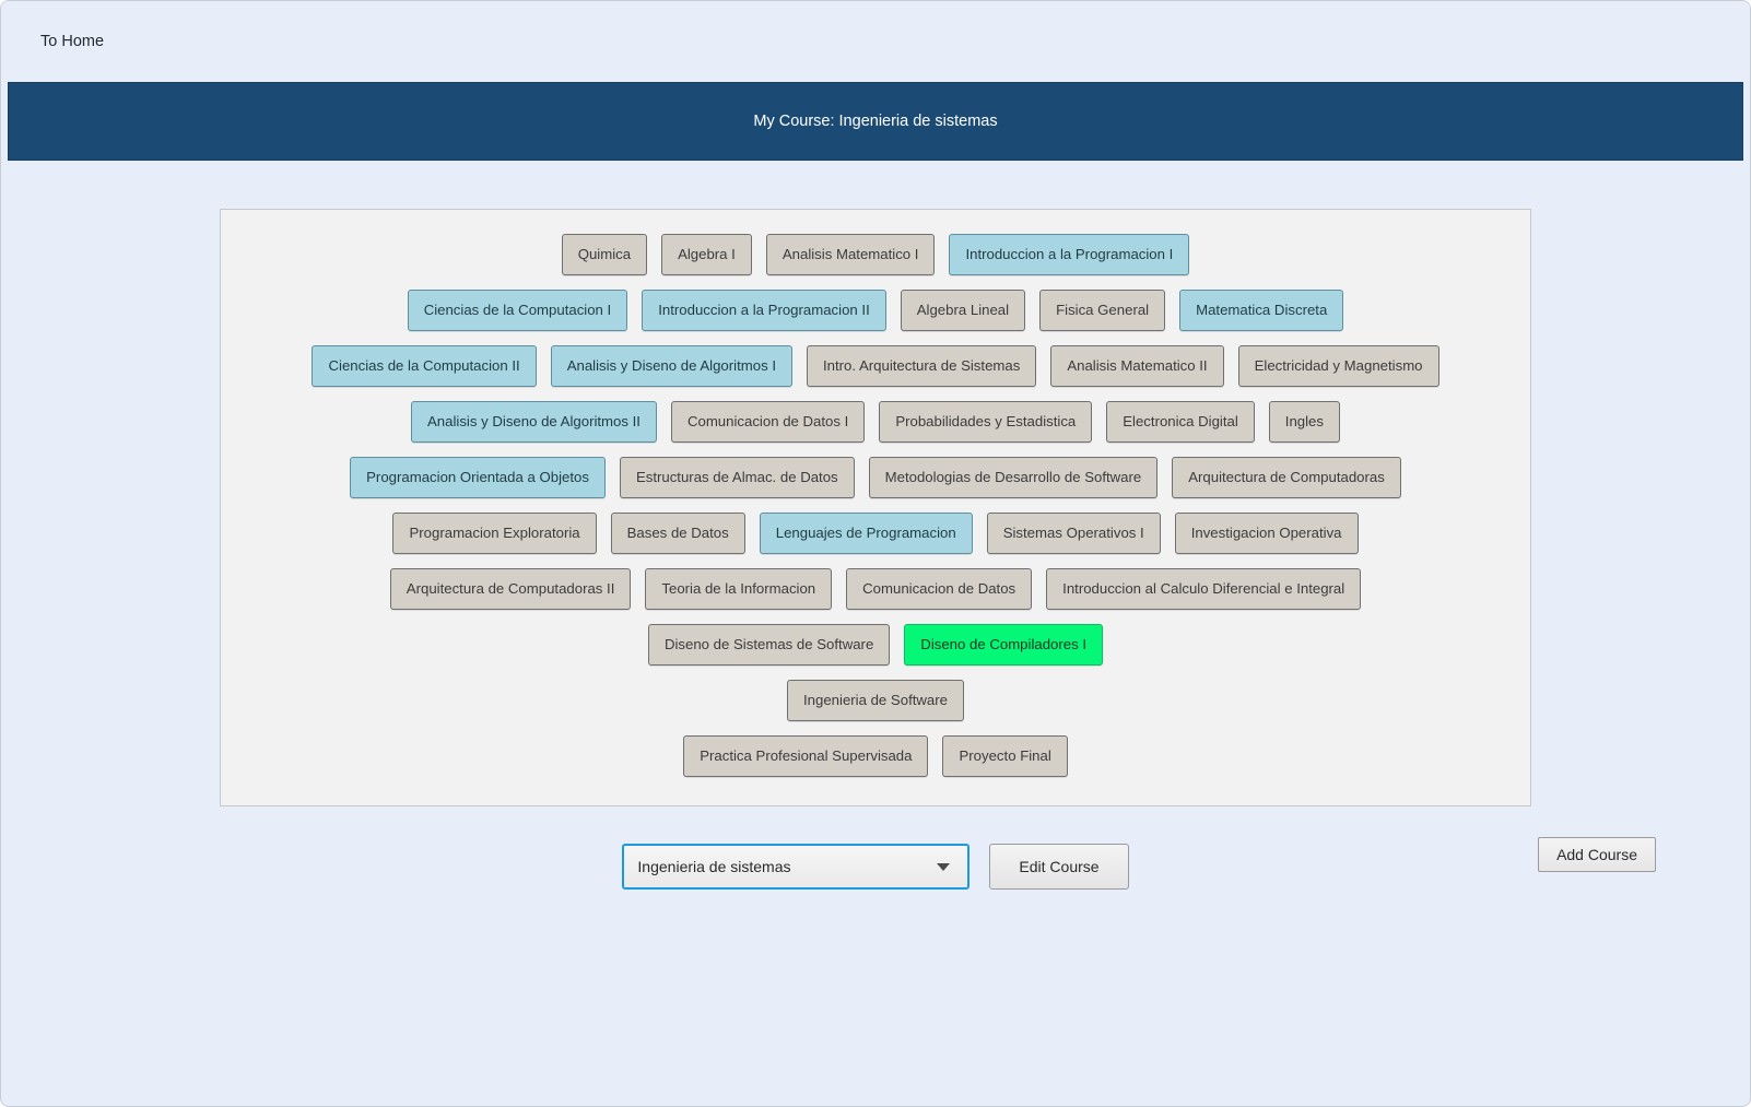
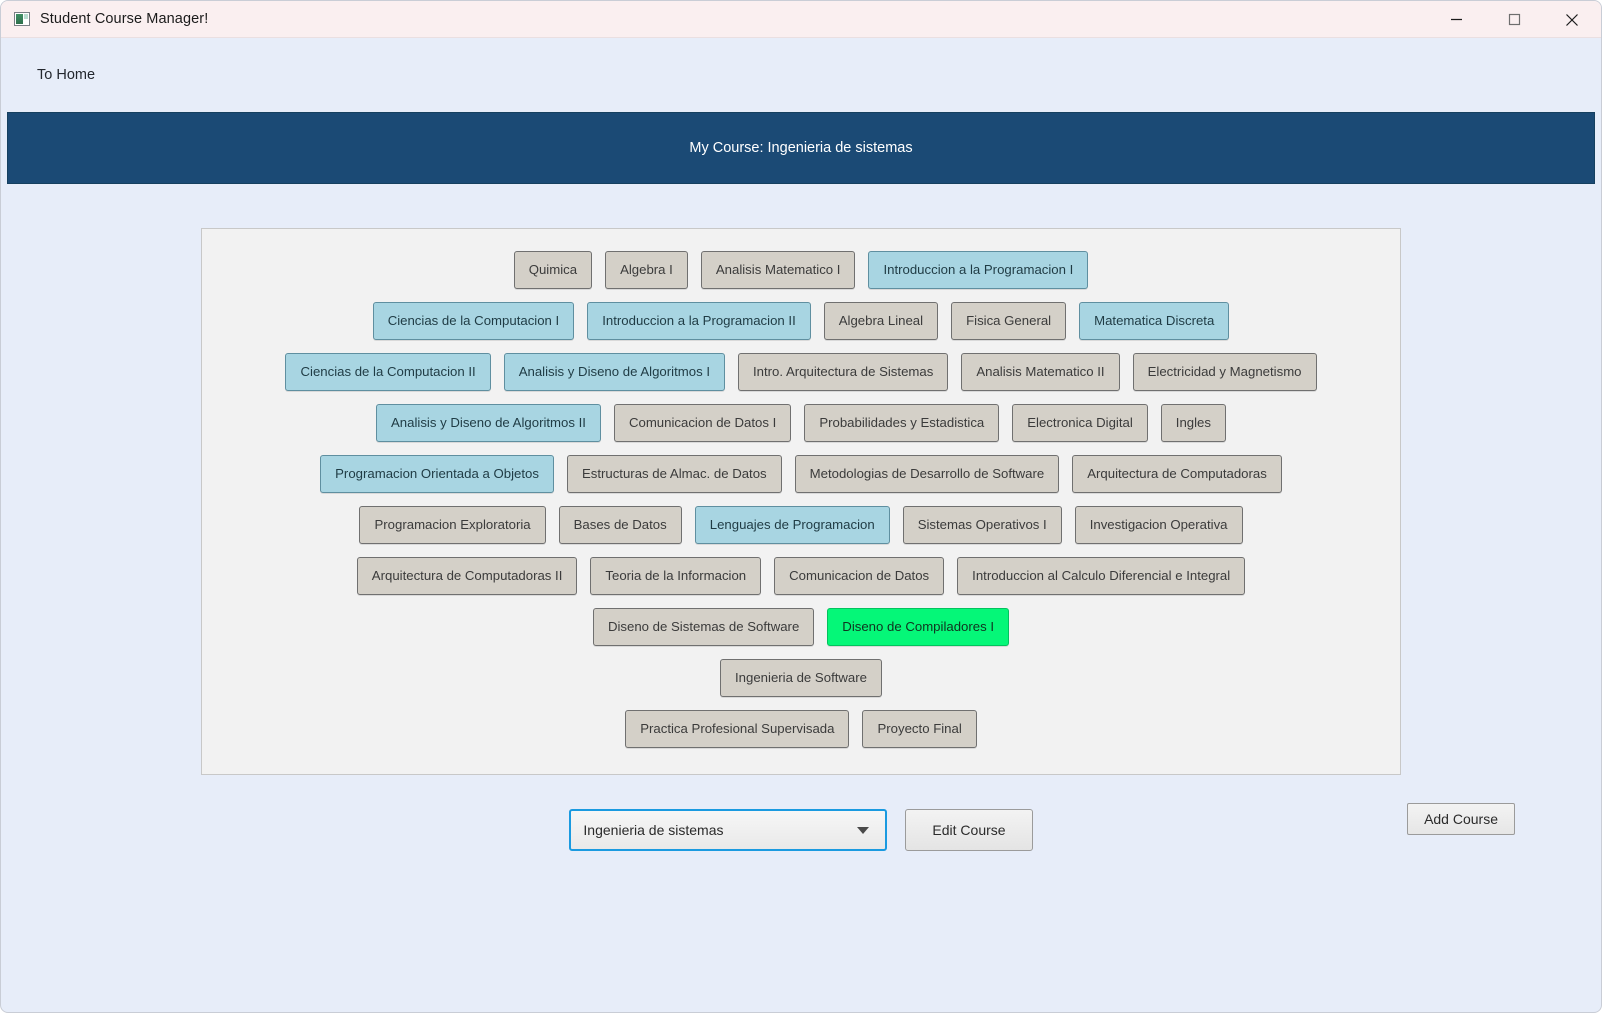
+ Student Course Manager!
  To Home
  My Course: Ingenieria de sistemas
  Quimica
  Algebra I
  Analisis Matematico I
  Introduccion a la Programacion I
  Ciencias de la Computacion I
  Introduccion a la Programacion II
  Algebra Lineal
  Fisica General
  Matematica Discreta
  Ciencias de la Computacion II
  Analisis y Diseno de Algoritmos I
  Intro. Arquitectura de Sistemas
  Analisis Matematico II
  Electricidad y Magnetismo
  Analisis y Diseno de Algoritmos II
  Comunicacion de Datos I
  Probabilidades y Estadistica
  Electronica Digital
  Ingles
  Programacion Orientada a Objetos
  Estructuras de Almac. de Datos
  Metodologias de Desarrollo de Software
  Arquitectura de Computadoras
  Programacion Exploratoria
  Bases de Datos
  Lenguajes de Programacion
  Sistemas Operativos I
  Investigacion Operativa
  Arquitectura de Computadoras II
  Teoria de la Informacion
  Comunicacion de Datos
  Introduccion al Calculo Diferencial e Integral
  Diseno de Sistemas de Software
  Diseno de Compiladores I
  Ingenieria de Software
  Practica Profesional Supervisada
  Proyecto Final
  Ingenieria de sistemas
  Edit Course
  Add Course
